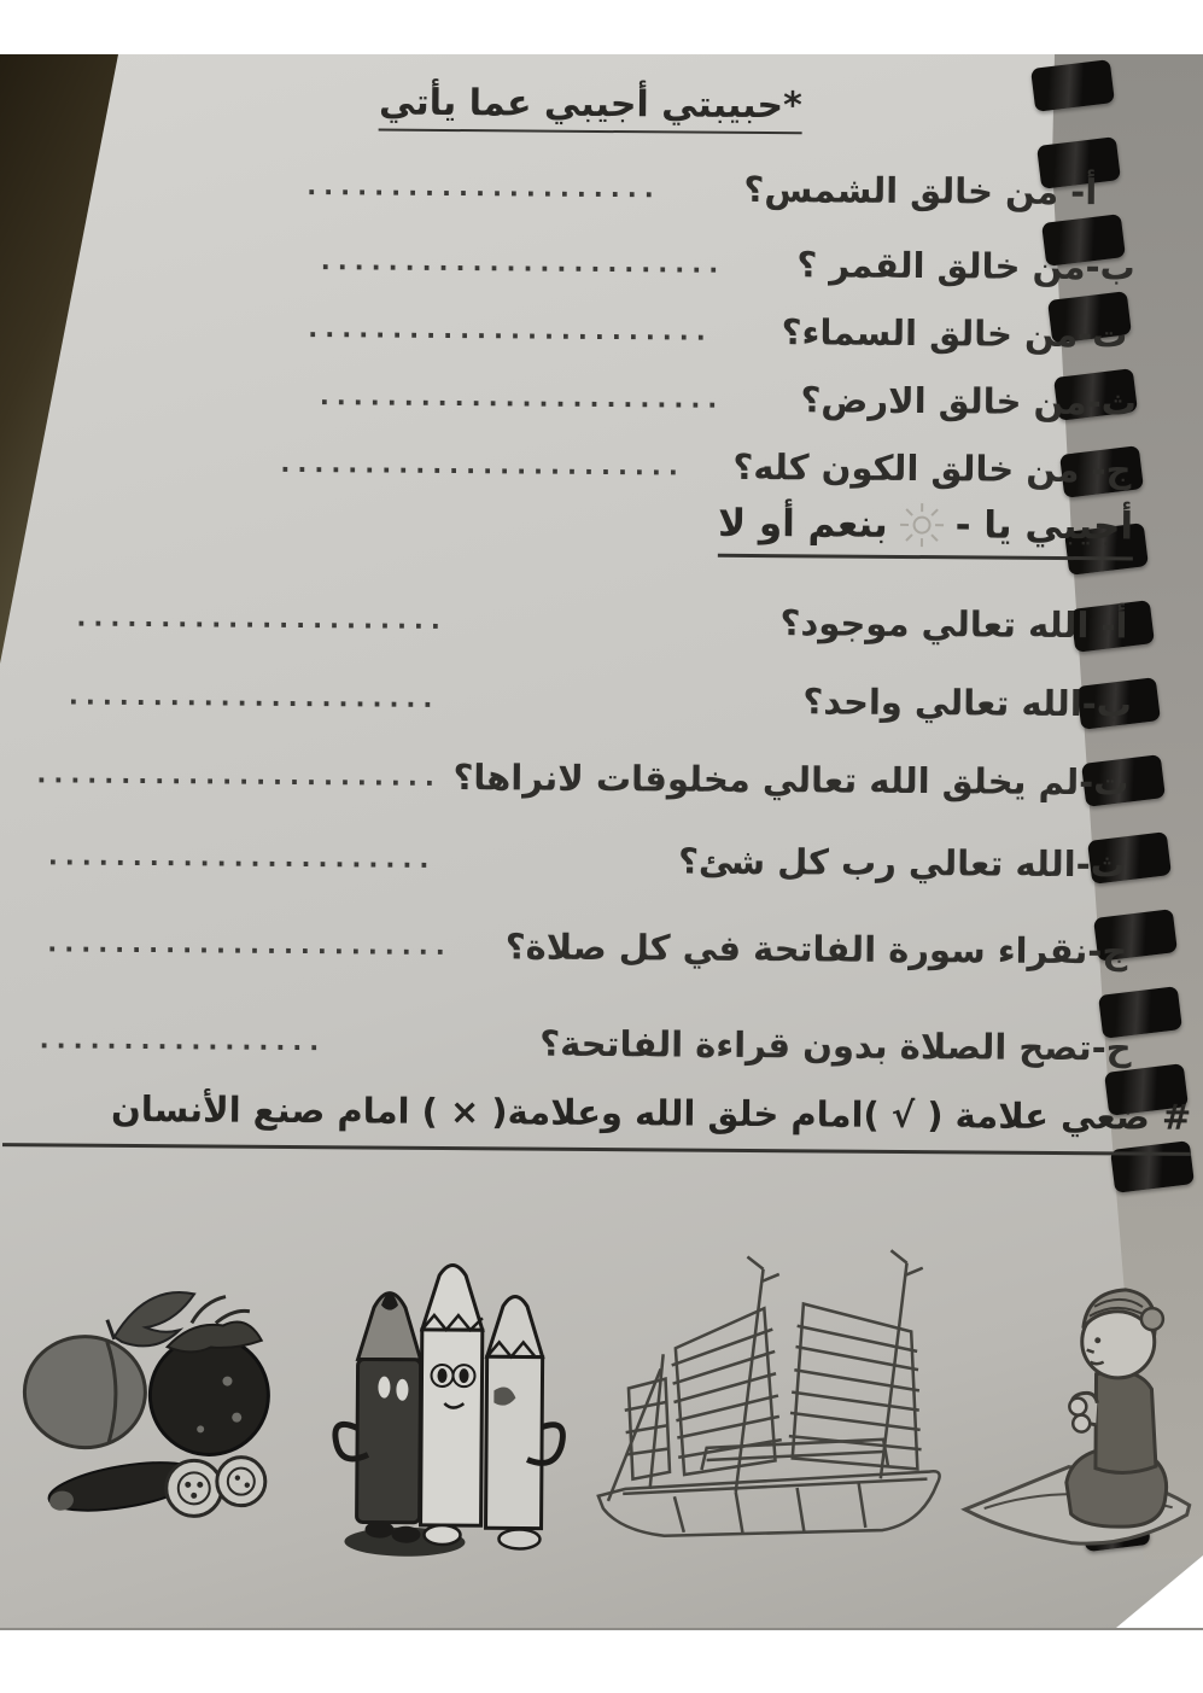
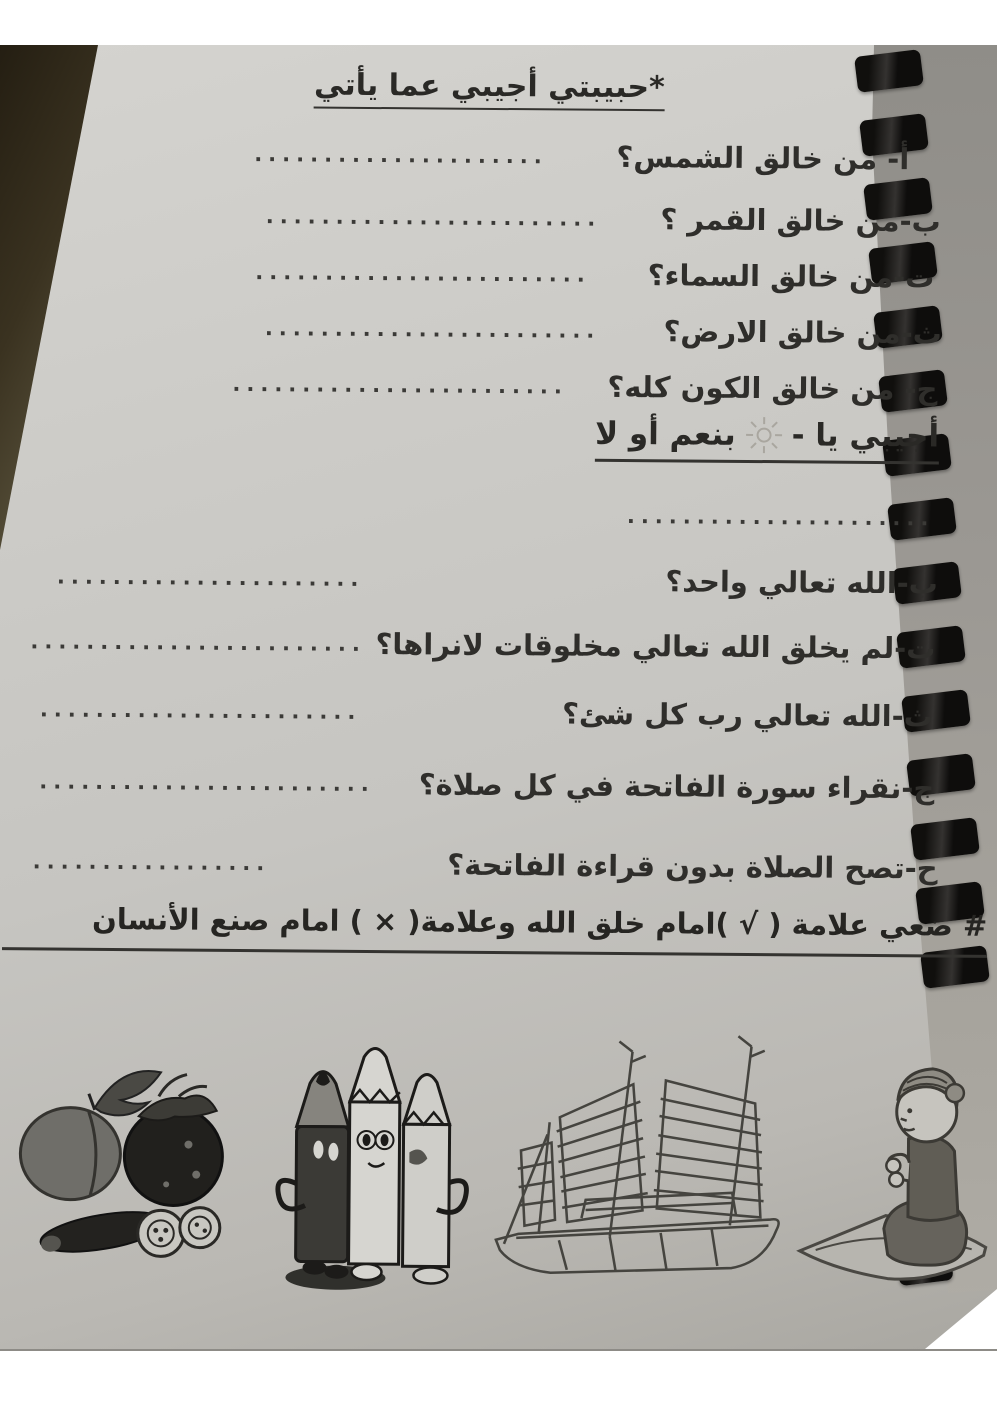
  *حبيبتي أجيبي عما يأتي
  أ- من خالق الشمس؟
  .....................
  ب-من خالق القمر ؟
  ........................
  ت-من خالق السماء؟
  ........................
  ث-من خالق الارض؟
  ........................
  ج- من خالق الكون كله؟
  ........................
  أجيبي يا -
  بنعم أو لا
- أ- الله تعالي موجود؟
  ......................
  ب-الله تعالي واحد؟
  ......................
  ت-لم يخلق الله تعالي مخلوقات لانراها؟
  ........................
  ث-الله تعالي رب كل شئ؟
  .......................
  ج-نقراء سورة الفاتحة في كل صلاة؟
  ........................
  ح-تصح الصلاة بدون قراءة الفاتحة؟
  .................
  # ضعي علامة ( √ )امام خلق الله وعلامة( × ) امام صنع الأنسان
